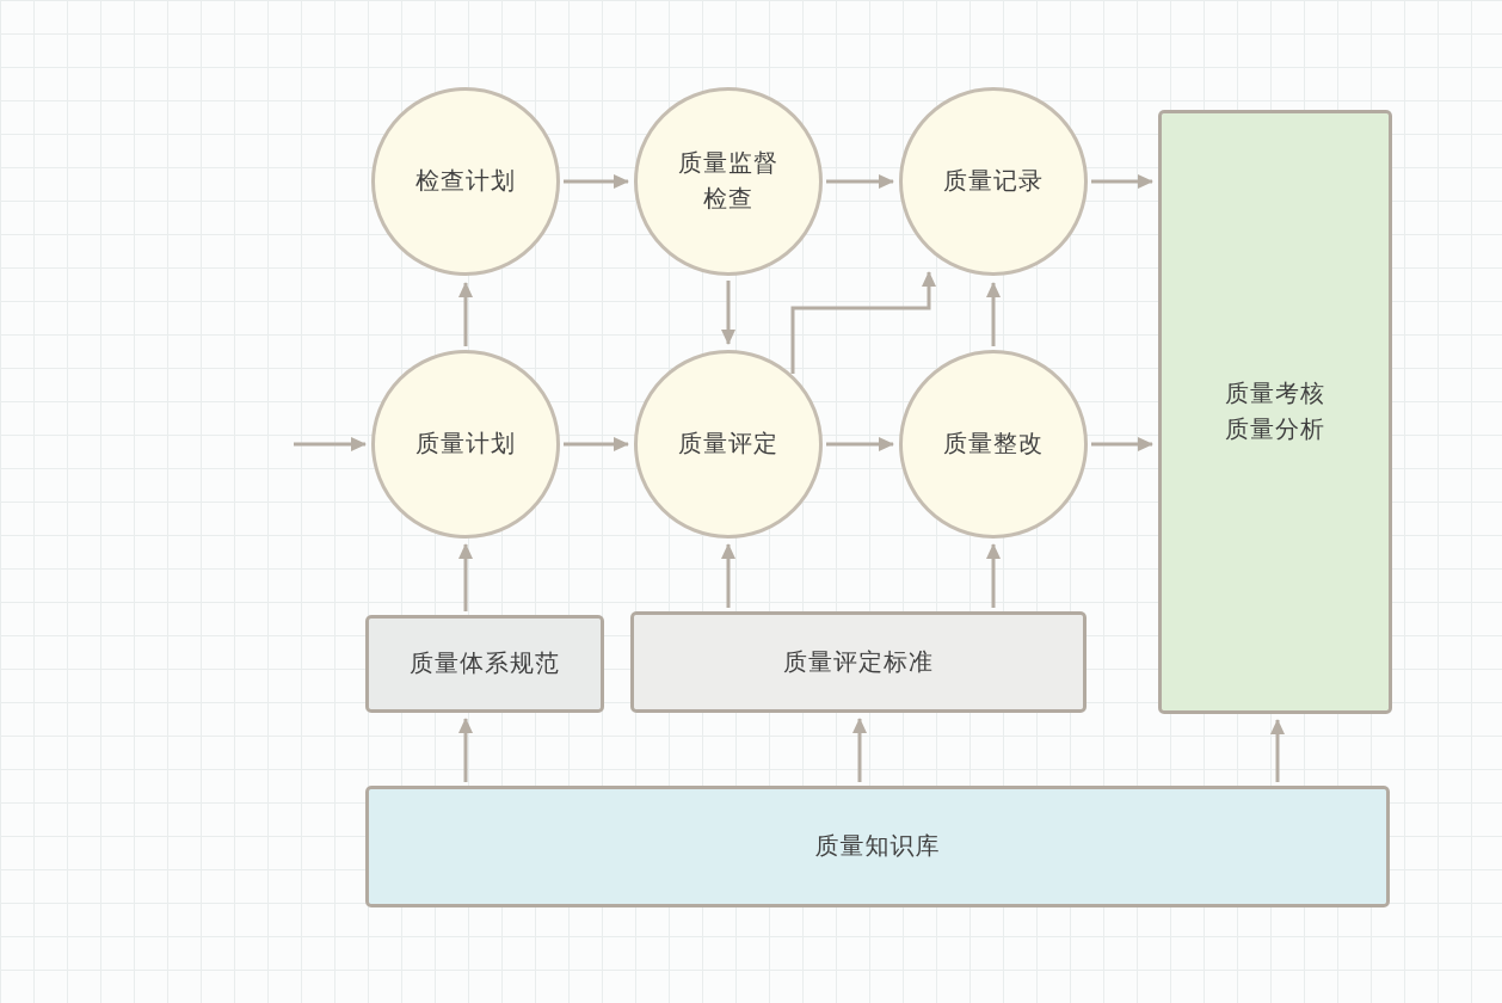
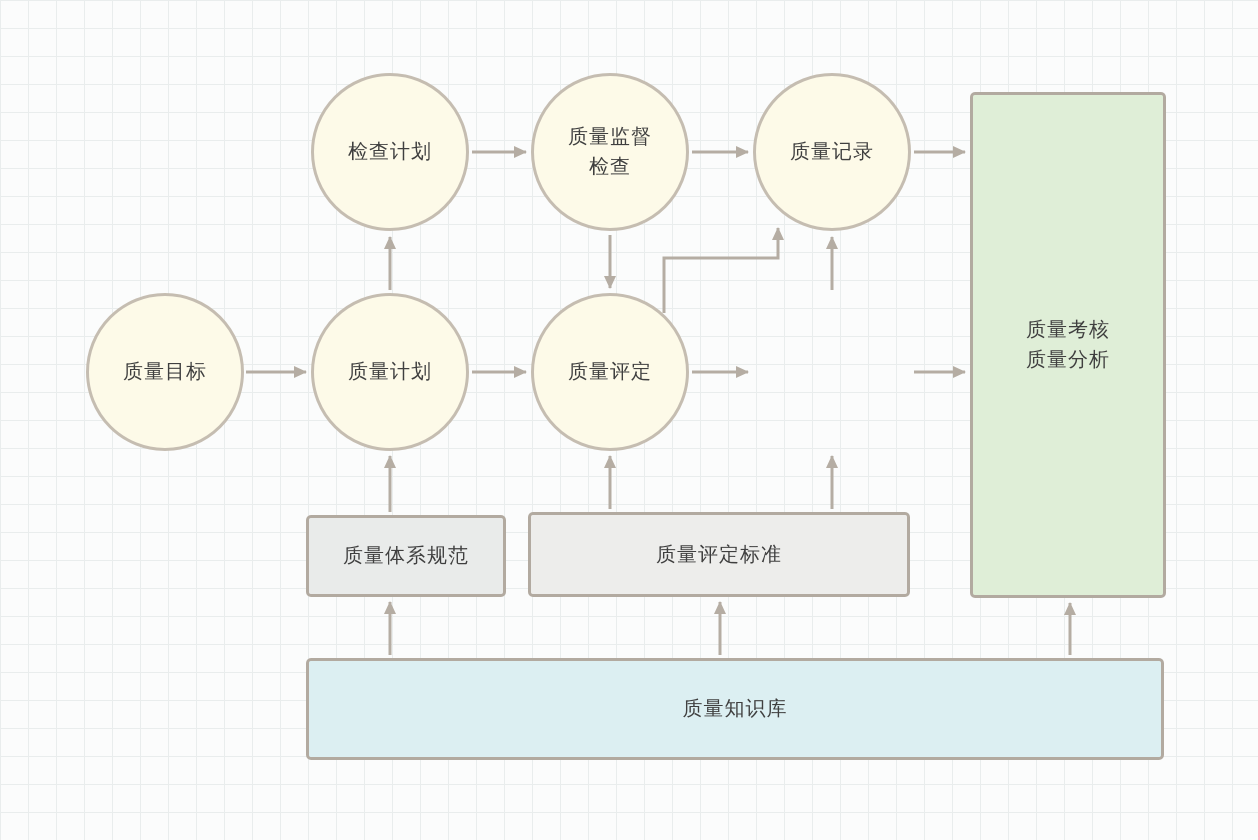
  检查计划
  质量监督
  检查
  质量记录
+ 质量目标
  质量计划
  质量评定
- 质量整改
  质量考核
  质量分析
  质量体系规范
  质量评定标准
  质量知识库
